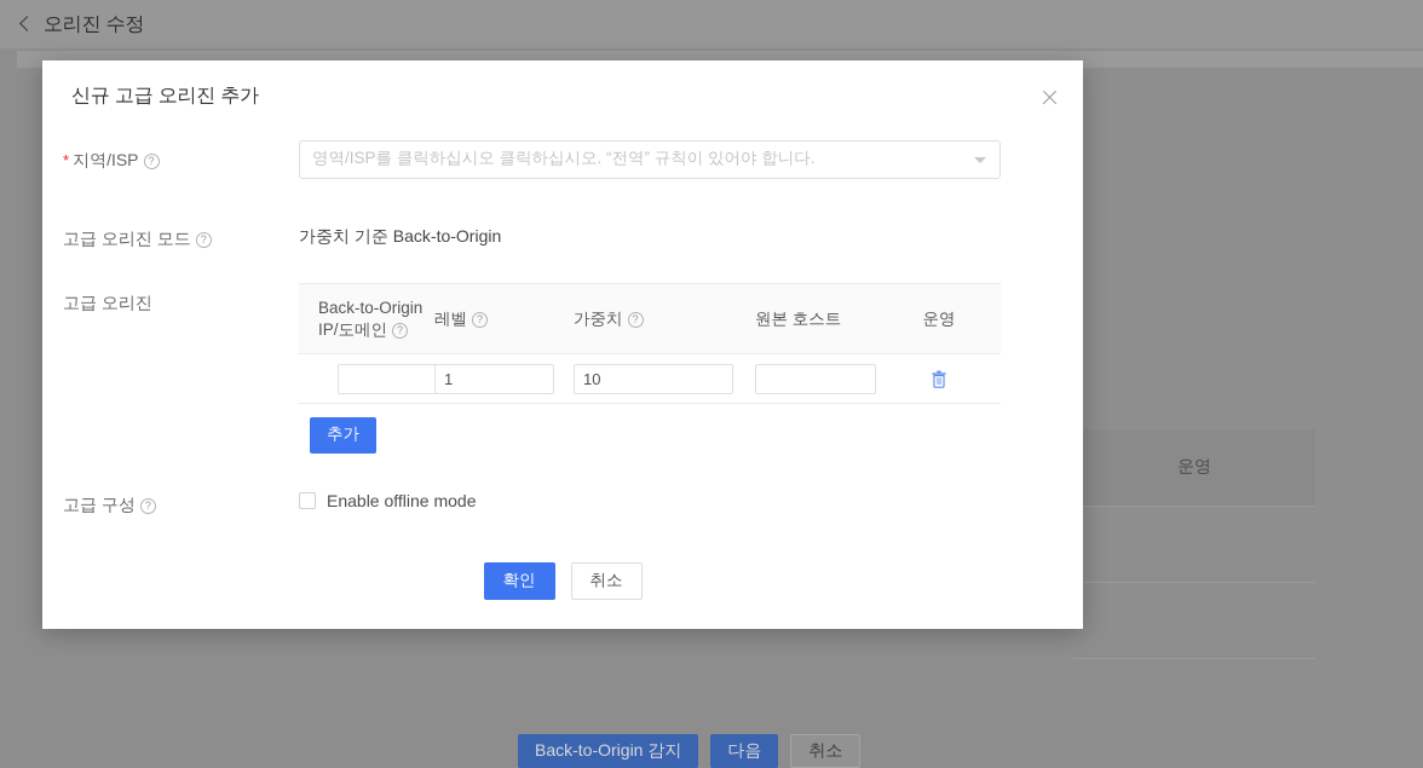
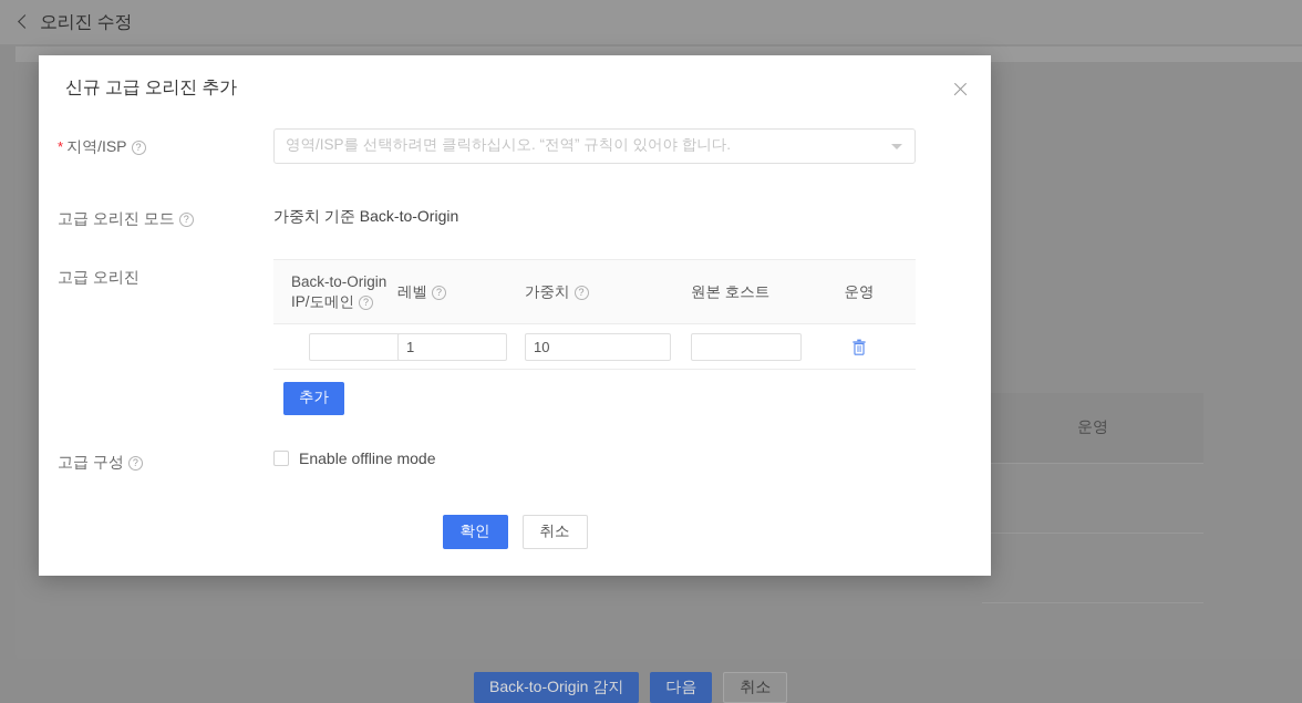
  오리진 수정
  운영
  Back-to-Origin 감지
  다음
  취소
  신규 고급 오리진 추가
  * 지역/ISP ?
- 영역/ISP를 클릭하십시오 클릭하십시오. “전역” 규칙이 있어야 합니다.
+ 영역/ISP를 선택하려면 클릭하십시오. “전역” 규칙이 있어야 합니다.
  고급 오리진 모드 ?
  가중치 기준 Back-to-Origin
  고급 오리진
  Back-to-Origin IP/도메인 ?
  레벨 ?
  가중치 ?
  원본 호스트
  운영
  1
  10
  추가
  고급 구성 ?
  Enable offline mode
  확인
  취소
